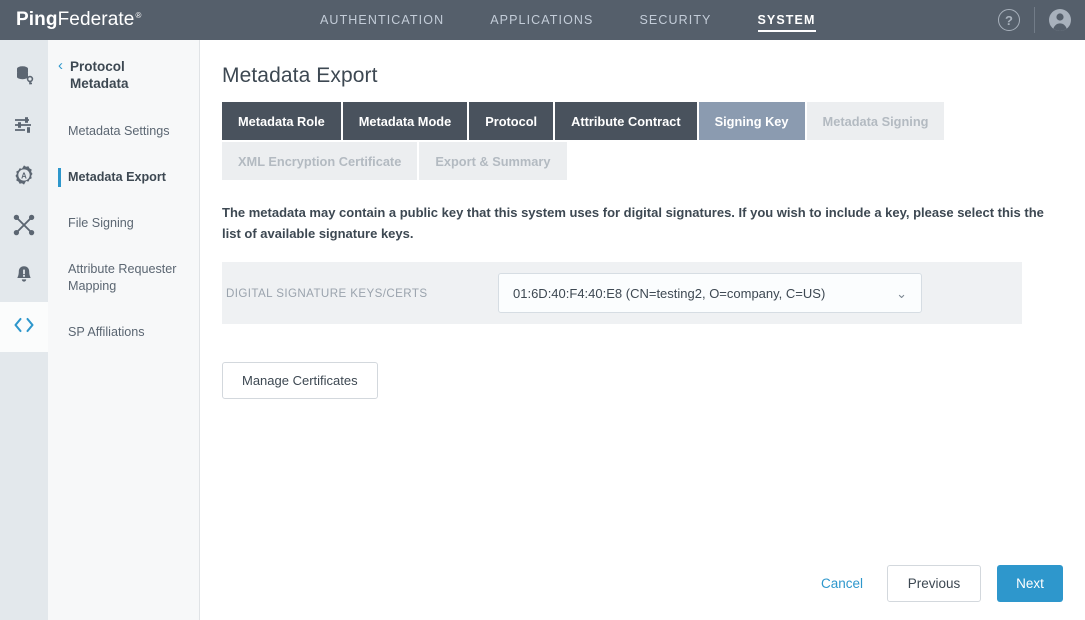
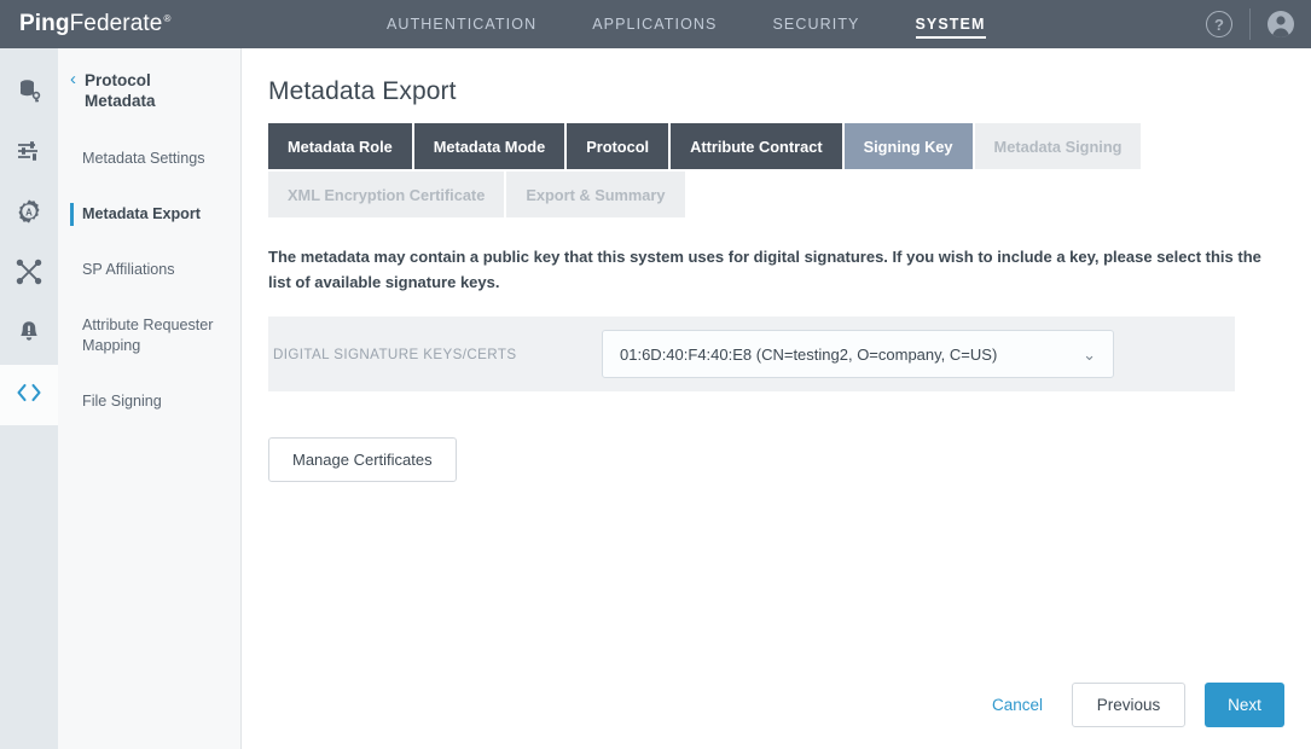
  Ping
  Federate
  ®
  AUTHENTICATION
  APPLICATIONS
  SECURITY
  SYSTEM
  ?
  A
  ‹
  Protocol Metadata
  Metadata Settings
  Metadata Export
- File Signing
+ SP Affiliations
  Attribute Requester Mapping
- SP Affiliations
+ File Signing
  Metadata Export
  Metadata Role
  Metadata Mode
  Protocol
  Attribute Contract
  Signing Key
  Metadata Signing
  XML Encryption Certificate
  Export & Summary
  The metadata may contain a public key that this system uses for digital signatures. If you wish to include a key, please select this the list of available signature keys.
  DIGITAL SIGNATURE KEYS/CERTS
  01:6D:40:F4:40:E8 (CN=testing2, O=company, C=US)
  ⌄
  Manage Certificates
  Cancel
  Previous
  Next
